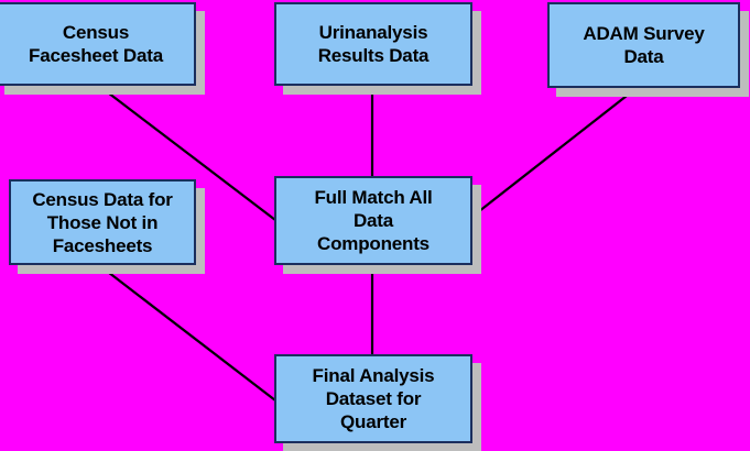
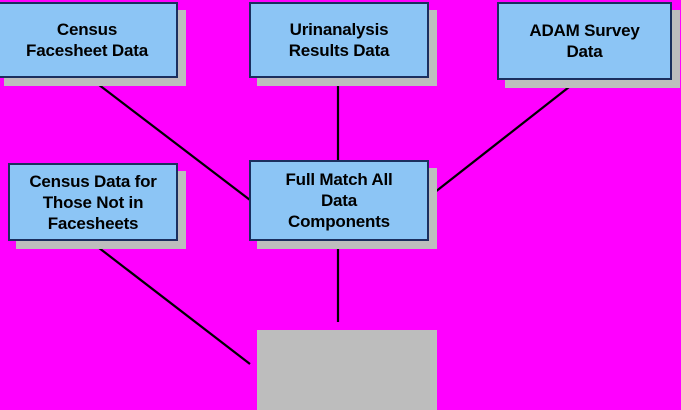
  Census
  Facesheet Data
  Urinanalysis
  Results Data
  ADAM Survey
  Data
  Census Data for
  Those Not in
  Facesheets
  Full Match All
  Data
  Components
- Final Analysis
- Dataset for
- Quarter
